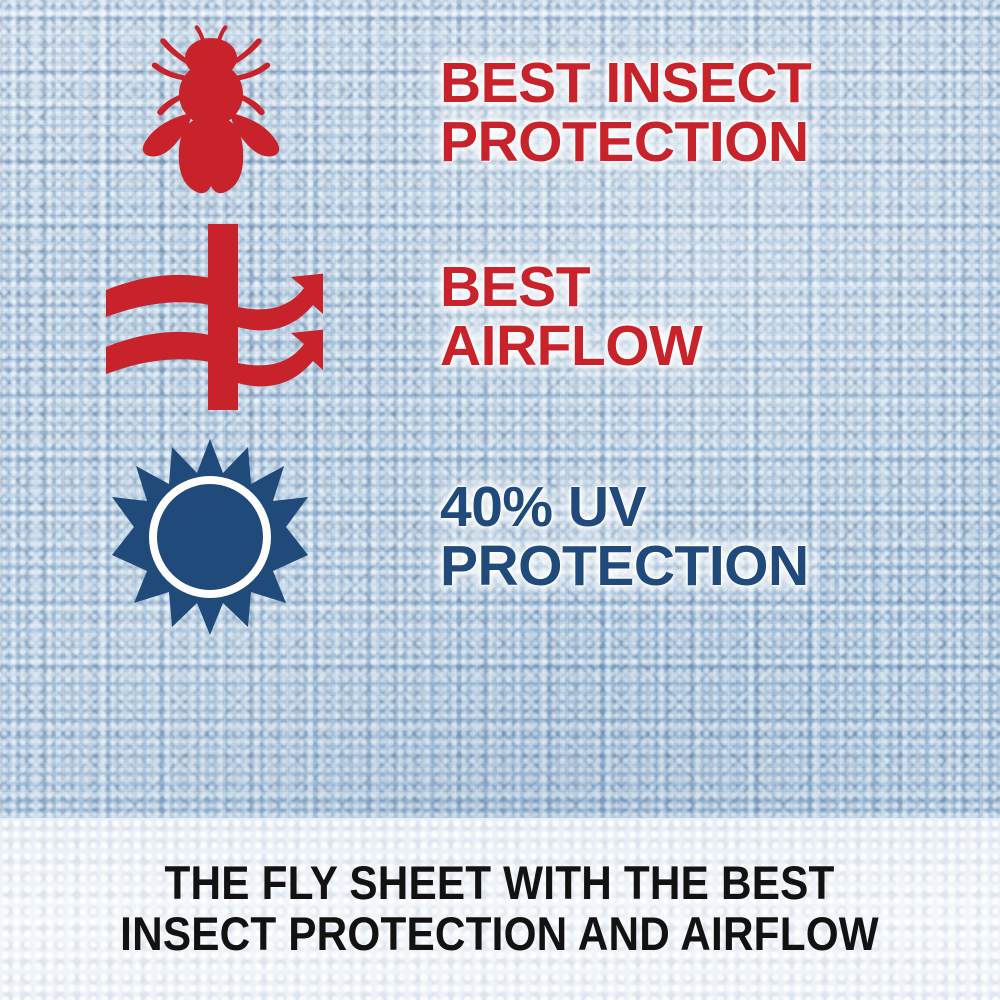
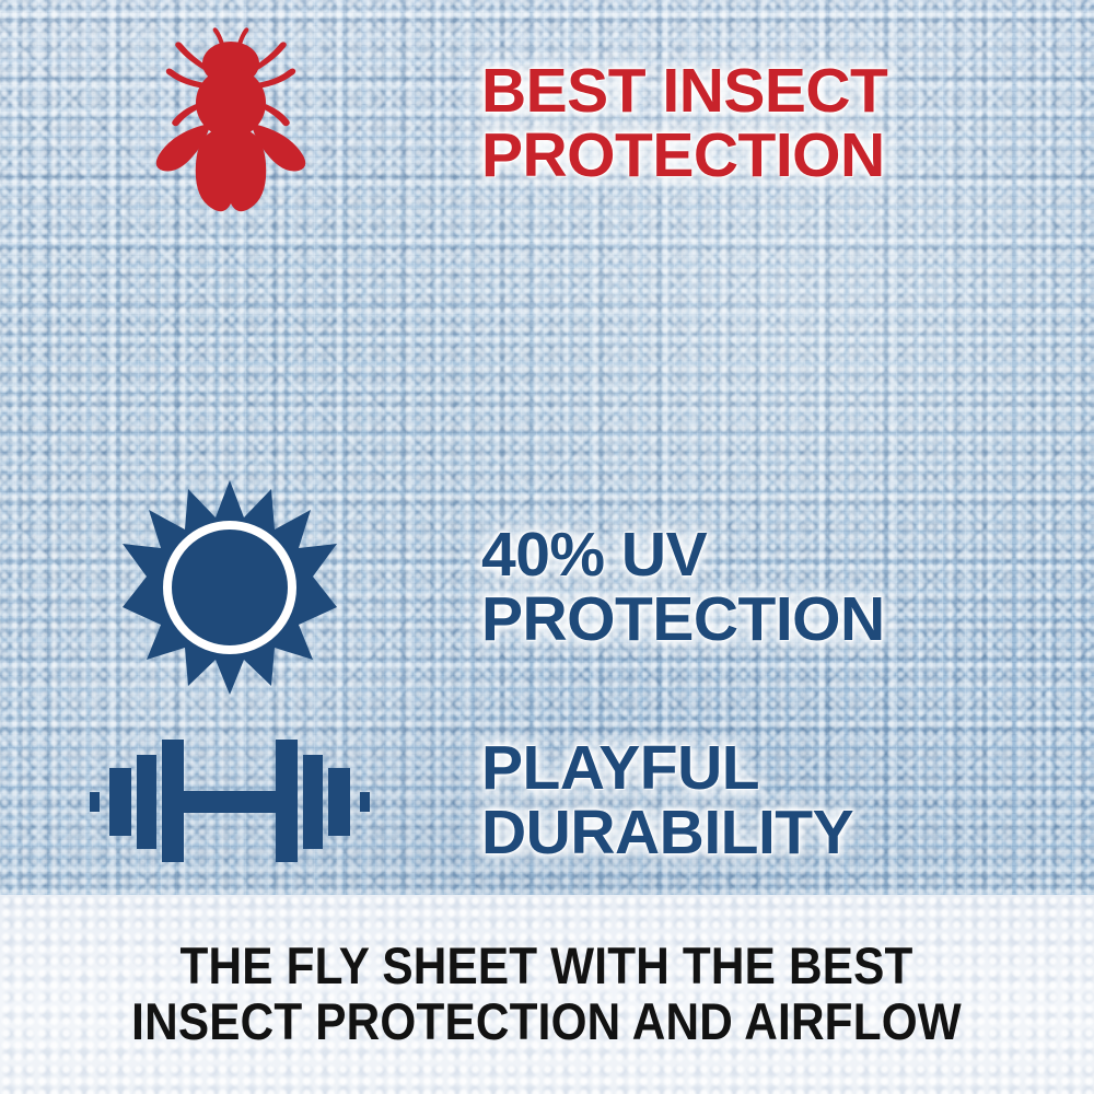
  BEST INSECT
  PROTECTION
- BEST
- AIRFLOW
  40% UV
  PROTECTION
+ PLAYFUL
+ DURABILITY
  THE FLY SHEET WITH THE BEST
  INSECT PROTECTION AND AIRFLOW
